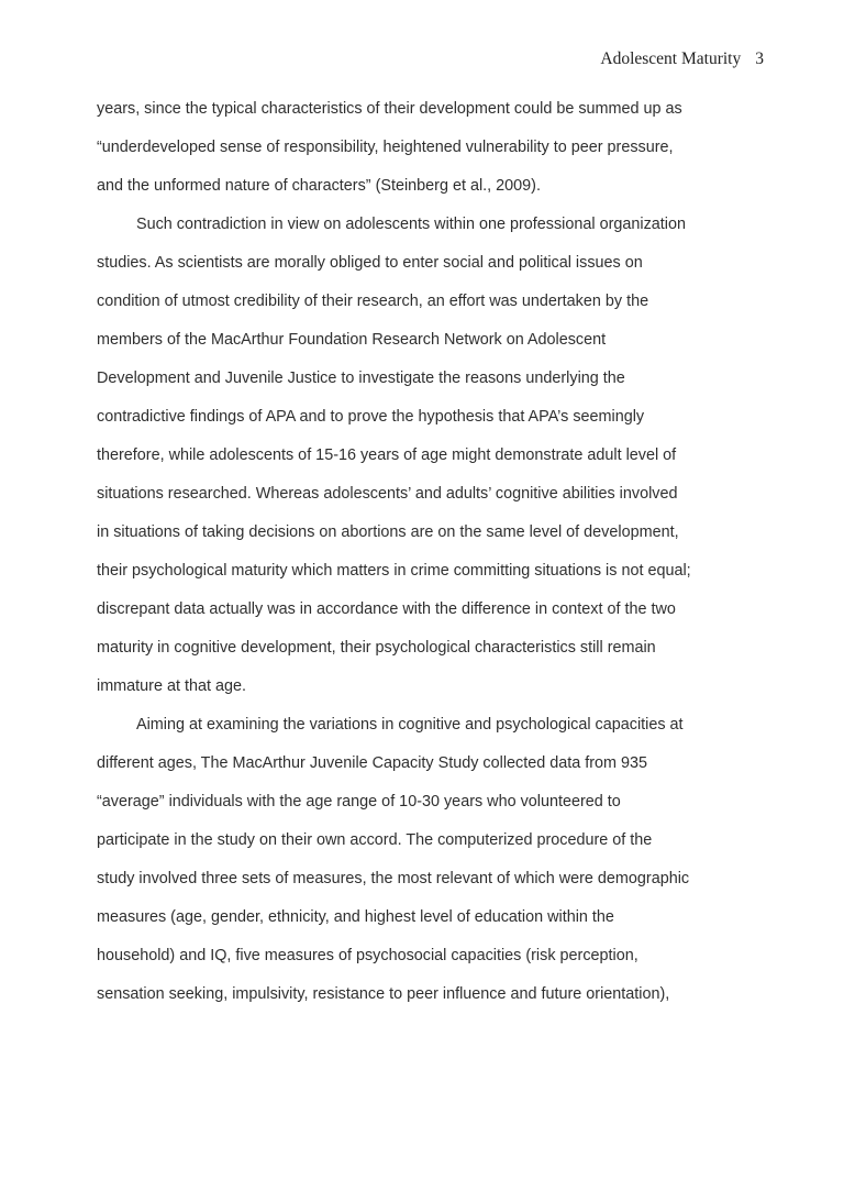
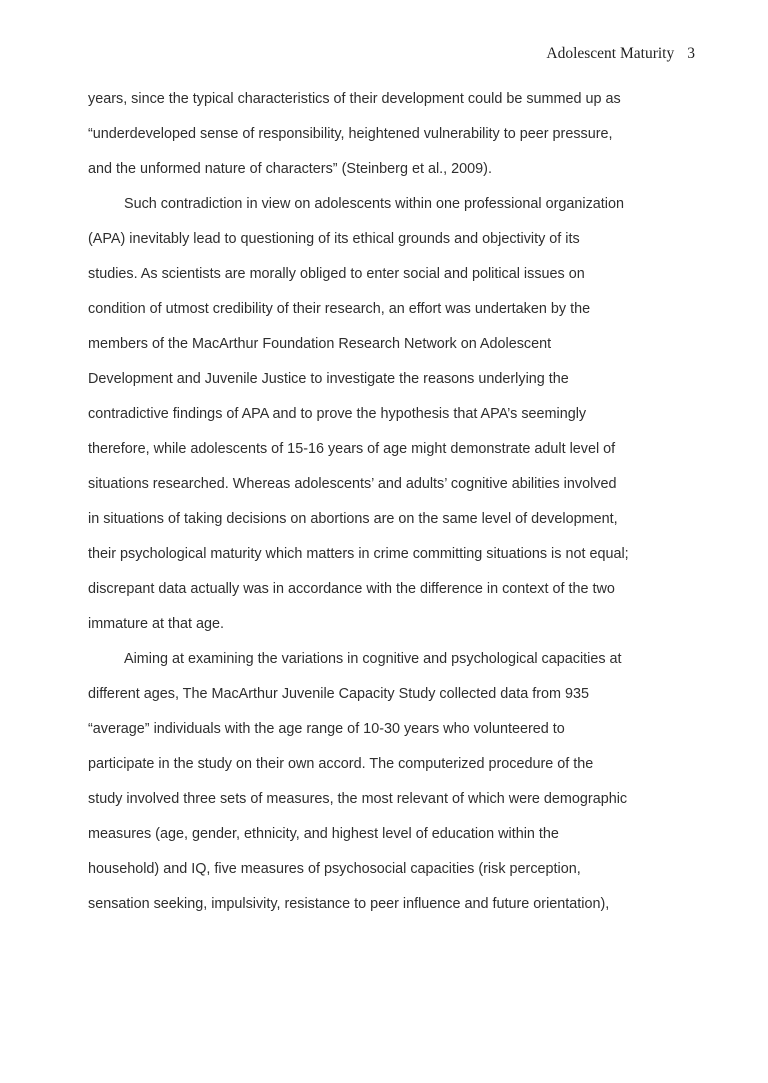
  Adolescent Maturity 3
  years, since the typical characteristics of their development could be summed up as
  “underdeveloped sense of responsibility, heightened vulnerability to peer pressure,
  and the unformed nature of characters” (Steinberg et al., 2009).
  Such contradiction in view on adolescents within one professional organization
+ (APA) inevitably lead to questioning of its ethical grounds and objectivity of its
  studies. As scientists are morally obliged to enter social and political issues on
  condition of utmost credibility of their research, an effort was undertaken by the
  members of the MacArthur Foundation Research Network on Adolescent
  Development and Juvenile Justice to investigate the reasons underlying the
  contradictive findings of APA and to prove the hypothesis that APA’s seemingly
  therefore, while adolescents of 15-16 years of age might demonstrate adult level of
  situations researched. Whereas adolescents’ and adults’ cognitive abilities involved
  in situations of taking decisions on abortions are on the same level of development,
  their psychological maturity which matters in crime committing situations is not equal;
  discrepant data actually was in accordance with the difference in context of the two
- maturity in cognitive development, their psychological characteristics still remain
  immature at that age.
  Aiming at examining the variations in cognitive and psychological capacities at
  different ages, The MacArthur Juvenile Capacity Study collected data from 935
  “average” individuals with the age range of 10-30 years who volunteered to
  participate in the study on their own accord. The computerized procedure of the
  study involved three sets of measures, the most relevant of which were demographic
  measures (age, gender, ethnicity, and highest level of education within the
  household) and IQ, five measures of psychosocial capacities (risk perception,
  sensation seeking, impulsivity, resistance to peer influence and future orientation),
